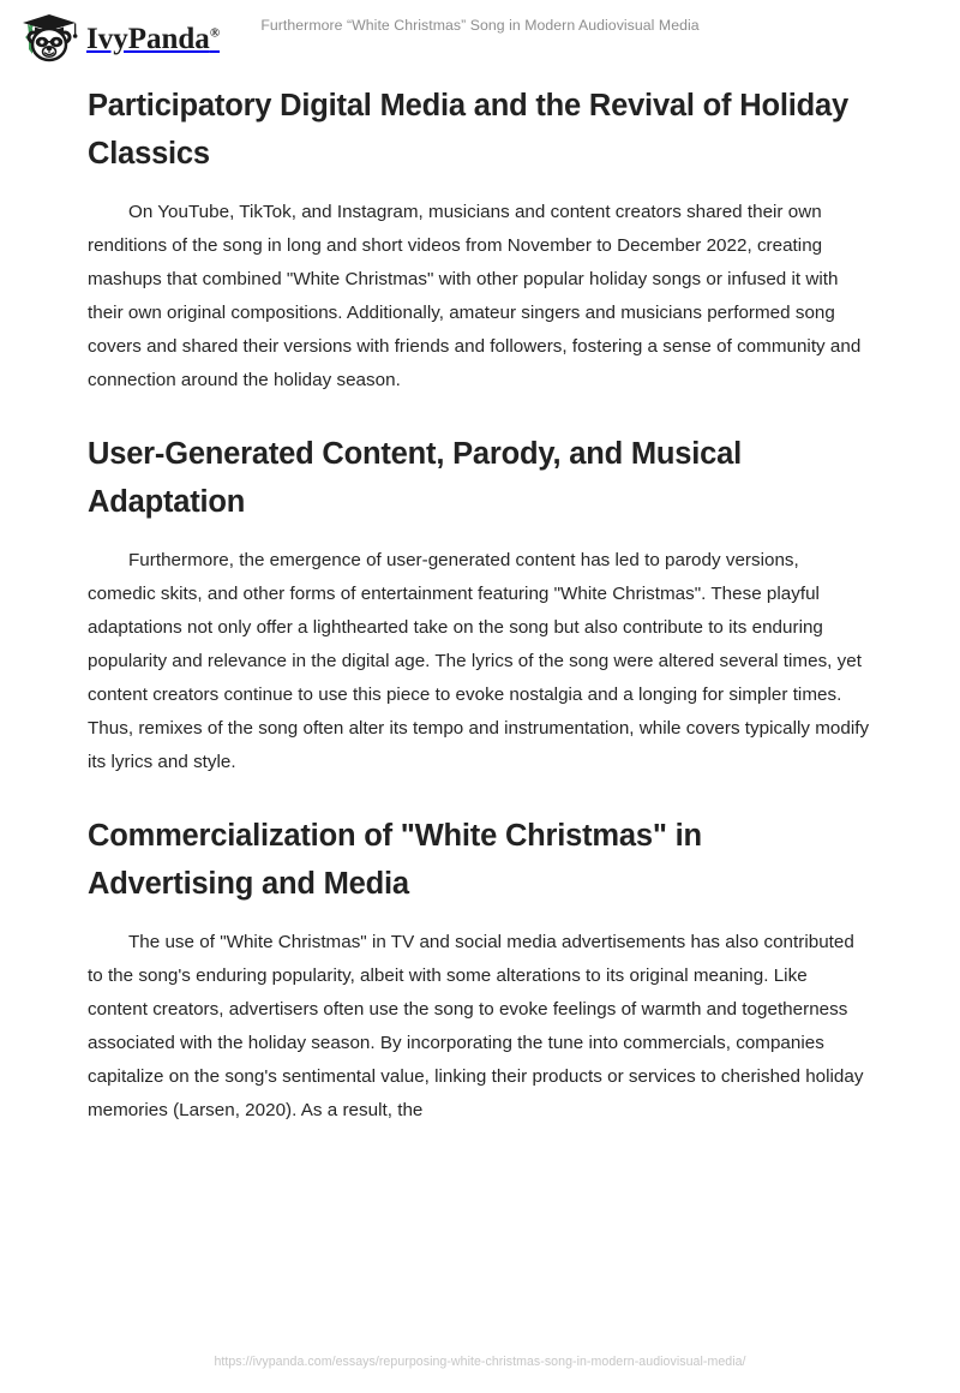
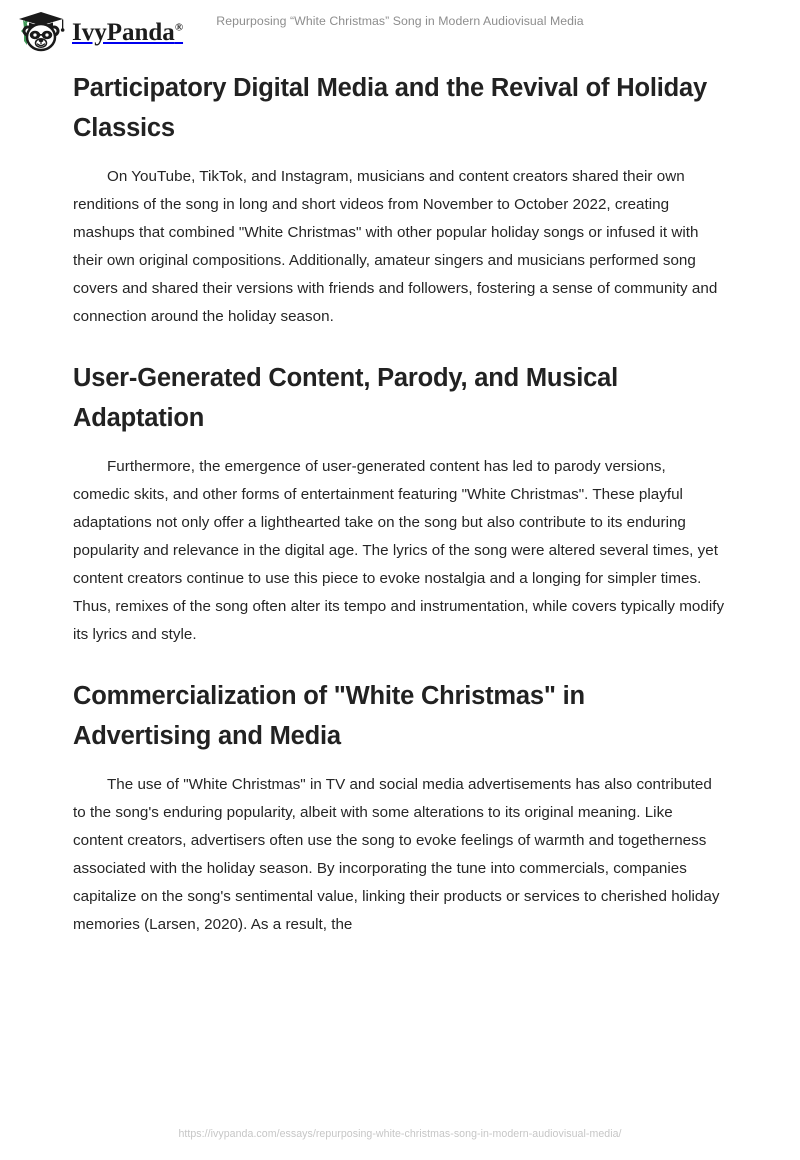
  IvyPanda®
- Furthermore “White Christmas” Song in Modern Audiovisual Media
+ Repurposing “White Christmas” Song in Modern Audiovisual Media
  Participatory Digital Media and the Revival of Holiday Classics
- On YouTube, TikTok, and Instagram, musicians and content creators shared their own renditions of the song in long and short videos from November to December 2022, creating mashups that combined "White Christmas" with other popular holiday songs or infused it with their own original compositions. Additionally, amateur singers and musicians performed song covers and shared their versions with friends and followers, fostering a sense of community and connection around the holiday season.
+ On YouTube, TikTok, and Instagram, musicians and content creators shared their own renditions of the song in long and short videos from November to October 2022, creating mashups that combined "White Christmas" with other popular holiday songs or infused it with their own original compositions. Additionally, amateur singers and musicians performed song covers and shared their versions with friends and followers, fostering a sense of community and connection around the holiday season.
  User-Generated Content, Parody, and Musical Adaptation
  Furthermore, the emergence of user-generated content has led to parody versions, comedic skits, and other forms of entertainment featuring "White Christmas". These playful adaptations not only offer a lighthearted take on the song but also contribute to its enduring popularity and relevance in the digital age. The lyrics of the song were altered several times, yet content creators continue to use this piece to evoke nostalgia and a longing for simpler times. Thus, remixes of the song often alter its tempo and instrumentation, while covers typically modify its lyrics and style.
  Commercialization of "White Christmas" in Advertising and Media
  The use of "White Christmas" in TV and social media advertisements has also contributed to the song's enduring popularity, albeit with some alterations to its original meaning. Like content creators, advertisers often use the song to evoke feelings of warmth and togetherness associated with the holiday season. By incorporating the tune into commercials, companies capitalize on the song's sentimental value, linking their products or services to cherished holiday memories (Larsen, 2020). As a result, the
  https://ivypanda.com/essays/repurposing-white-christmas-song-in-modern-audiovisual-media/
